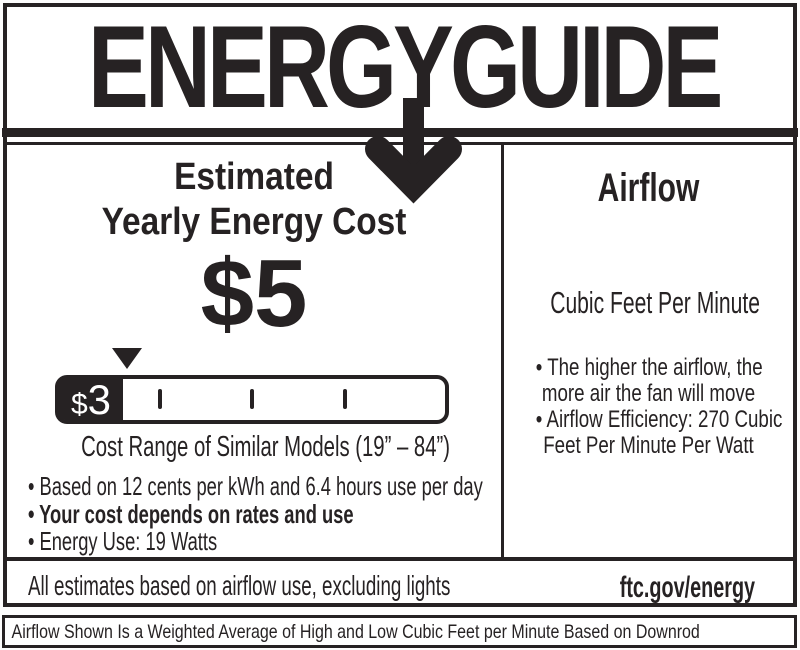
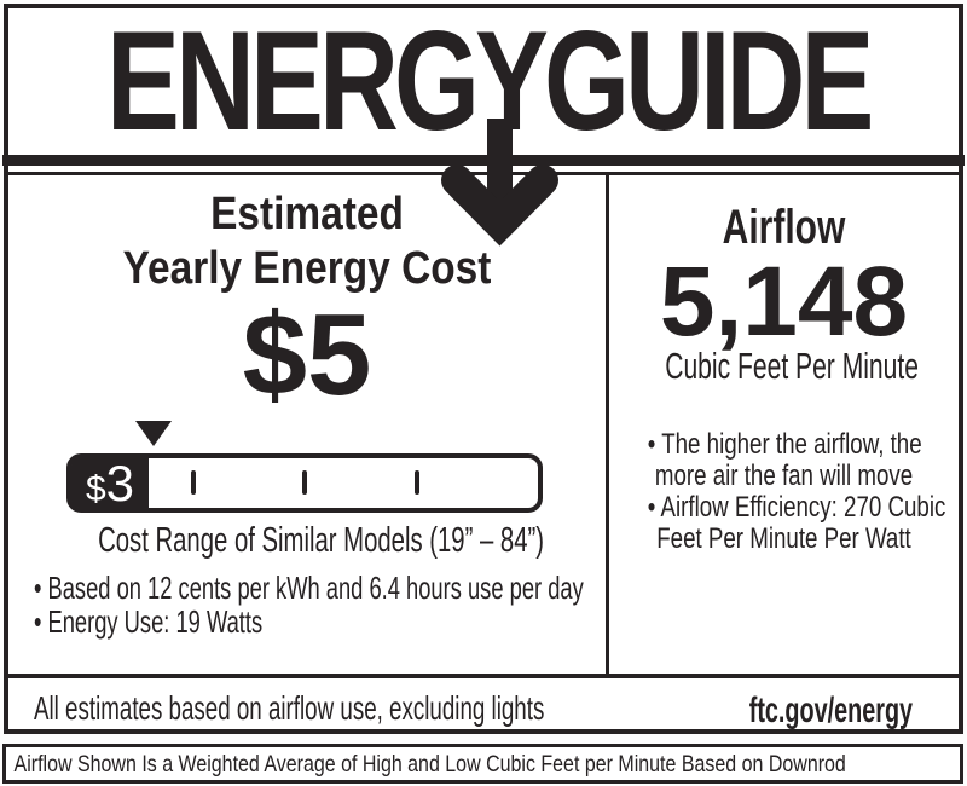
  ENERGYGUIDE
  Estimated
  Yearly Energy Cost
  $5
  $3
  Cost Range of Similar Models (19” – 84”)
  • Based on 12 cents per kWh and 6.4 hours use per day
- • Your cost depends on rates and use
  • Energy Use: 19 Watts
  Airflow
+ 5,148
  Cubic Feet Per Minute
  • The higher the airflow, the
  more air the fan will move
  • Airflow Efficiency: 270 Cubic
  Feet Per Minute Per Watt
  All estimates based on airflow use, excluding lights
  ftc.gov/energy
  Airflow Shown Is a Weighted Average of High and Low Cubic Feet per Minute Based on Downrod
